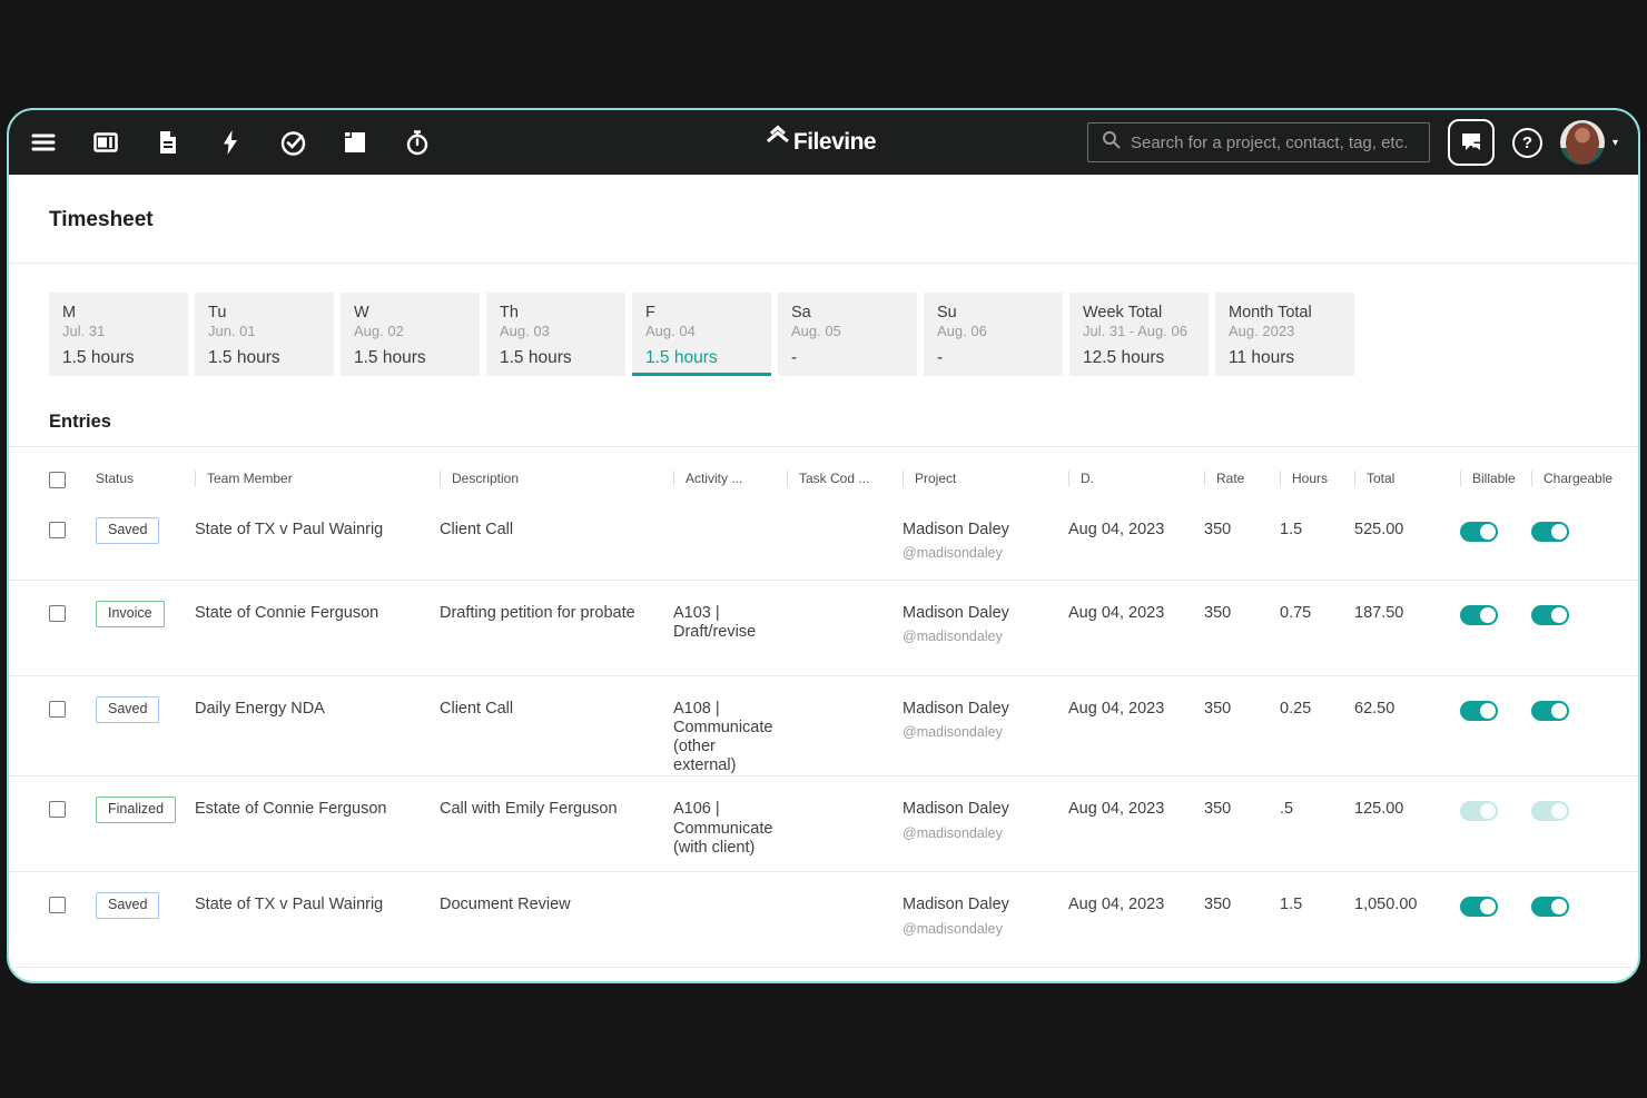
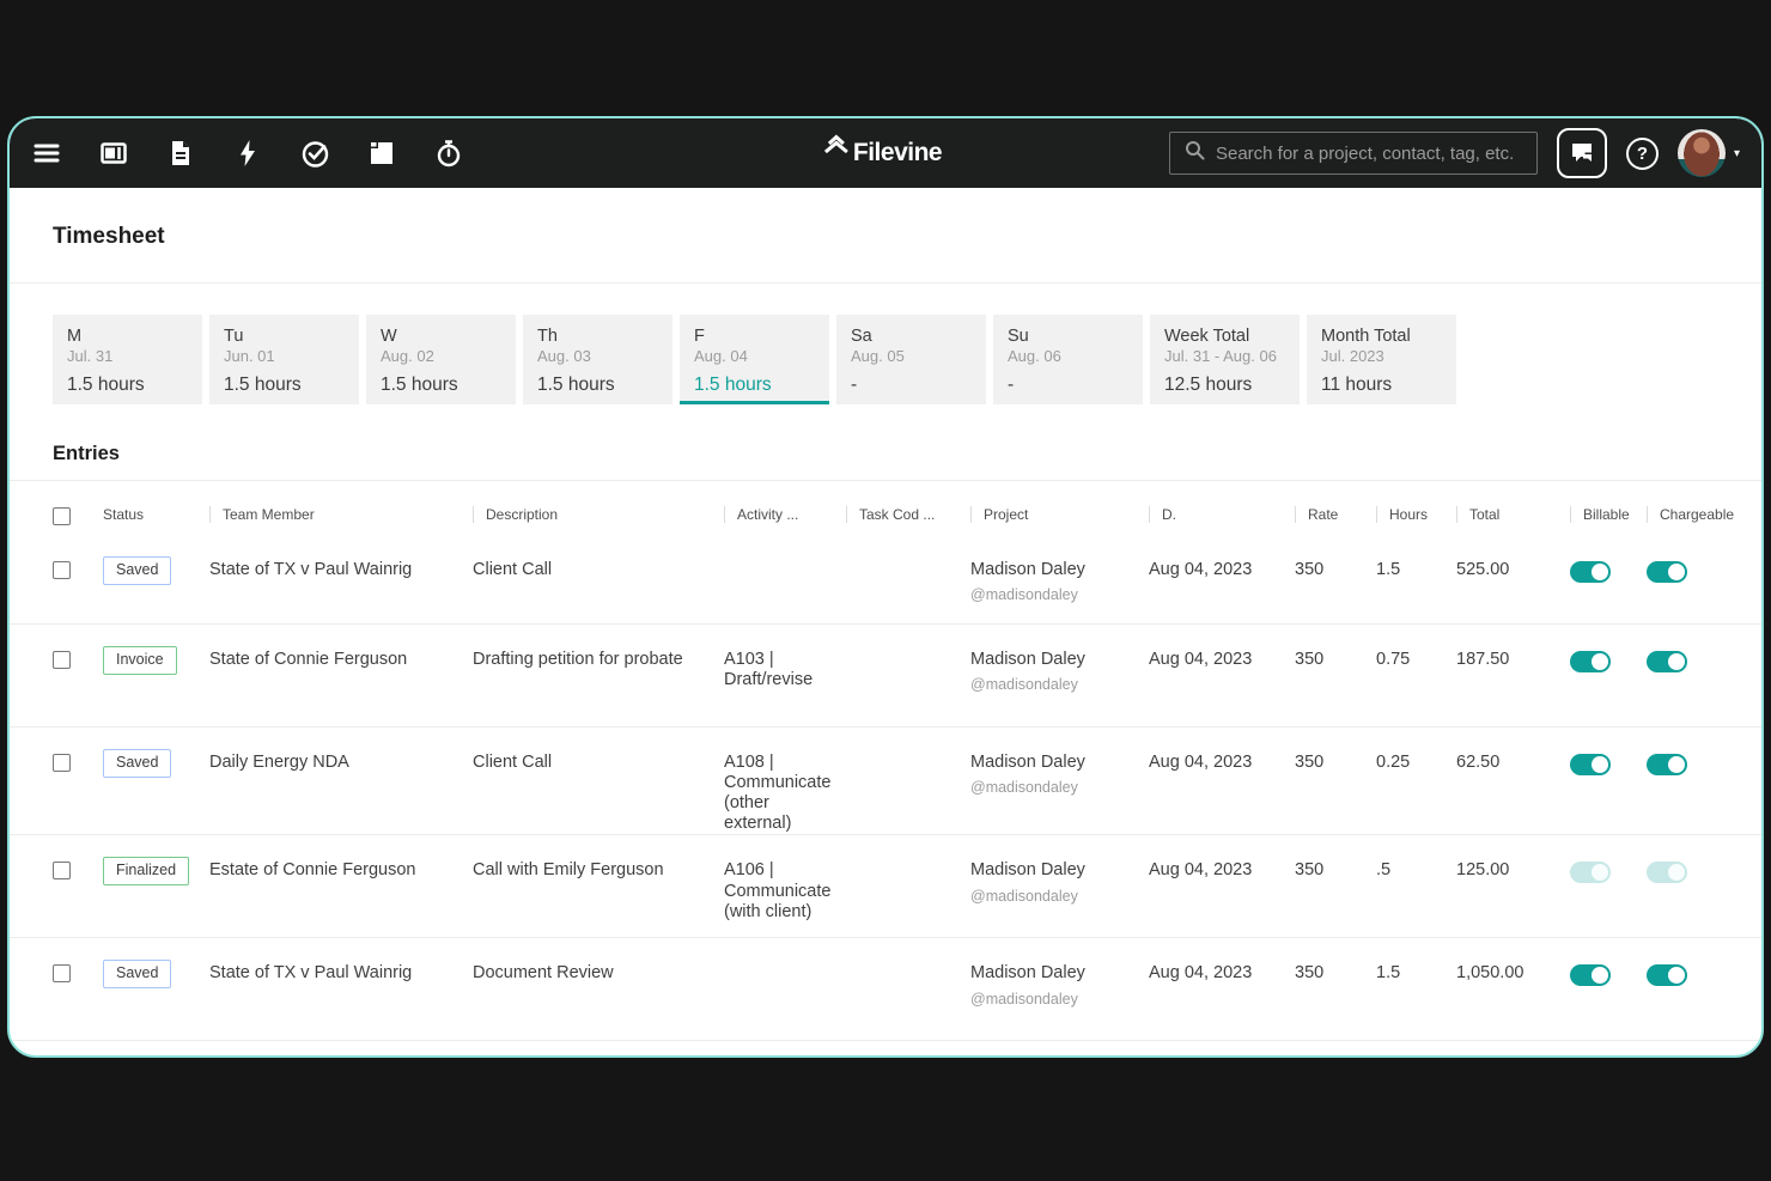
  Filevine
  Search for a project, contact, tag, etc.
  ?
  ▾
  Timesheet
  M
  Jul. 31
  1.5 hours
  Tu
  Jun. 01
  1.5 hours
  W
  Aug. 02
  1.5 hours
  Th
  Aug. 03
  1.5 hours
  F
  Aug. 04
  1.5 hours
  Sa
  Aug. 05
  -
  Su
  Aug. 06
  -
  Week Total
  Jul. 31 - Aug. 06
  12.5 hours
  Month Total
- Aug. 2023
+ Jul. 2023
  11 hours
  Entries
  Status
  Team Member
  Description
  Activity ...
  Task Cod ...
  Project
  D.
  Rate
  Hours
  Total
  Billable
  Chargeable
  Saved
  State of TX v Paul Wainrig
  Client Call
  Madison Daley
  @madisondaley
  Aug 04, 2023
  350
  1.5
  525.00
  Invoice
  State of Connie Ferguson
  Drafting petition for probate
  A103 | Draft/revise
  Madison Daley
  @madisondaley
  Aug 04, 2023
  350
  0.75
  187.50
  Saved
  Daily Energy NDA
  Client Call
  A108 | Communicate (other external)
  Madison Daley
  @madisondaley
  Aug 04, 2023
  350
  0.25
  62.50
  Finalized
  Estate of Connie Ferguson
  Call with Emily Ferguson
  A106 | Communicate (with client)
  Madison Daley
  @madisondaley
  Aug 04, 2023
  350
  .5
  125.00
  Saved
  State of TX v Paul Wainrig
  Document Review
  Madison Daley
  @madisondaley
  Aug 04, 2023
  350
  1.5
  1,050.00
